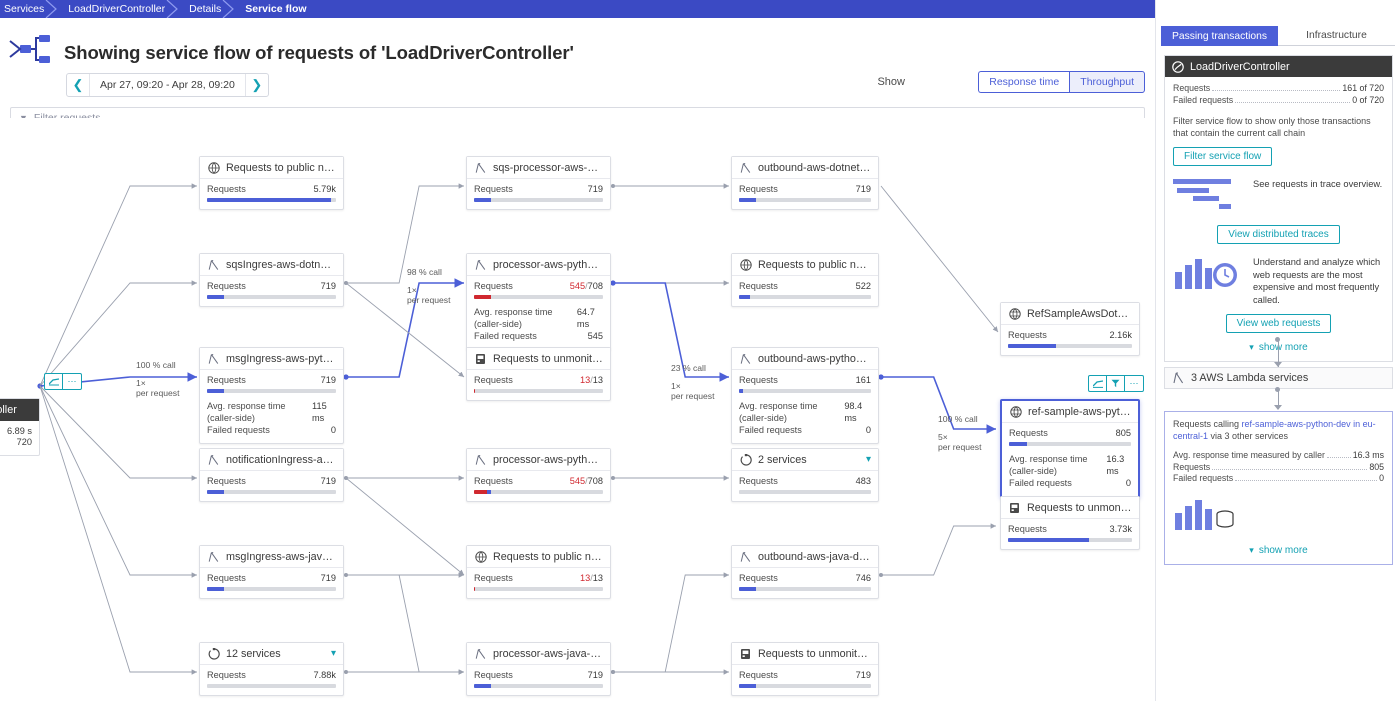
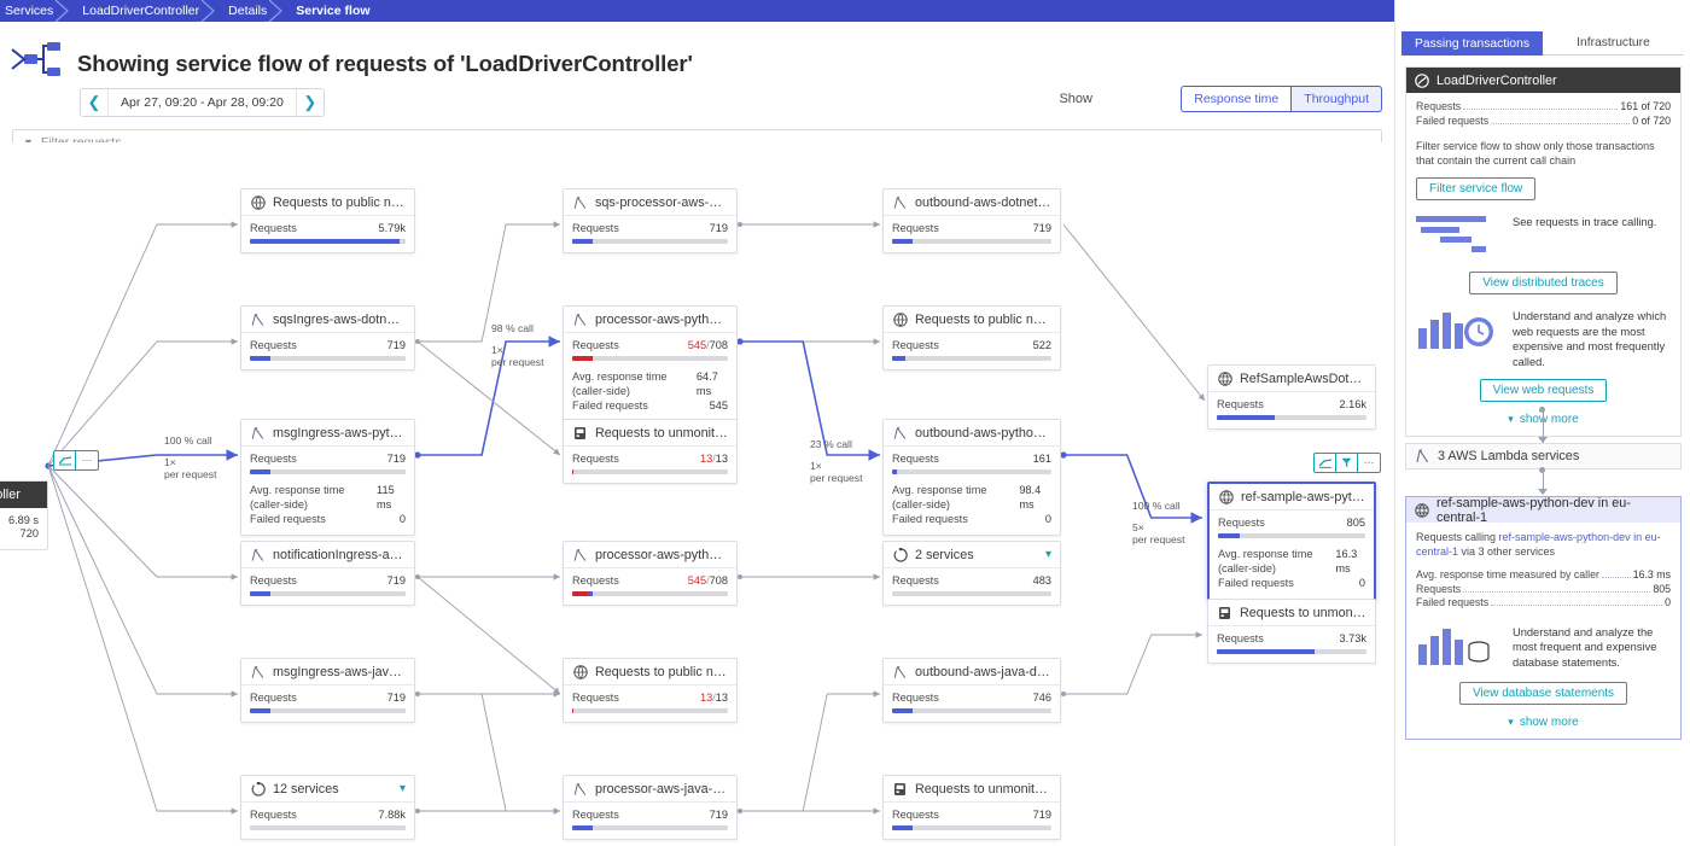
  Services
  LoadDriverController
  Details
  Service flow
  Showing service flow of requests of 'LoadDriverController'
  ❮
  Apr 27, 09:20 - Apr 28, 09:20
  ❯
  Show
  Response time
  Throughput
  6.89 s
  720
  ⋯
  Requests to public net
  Requests
  5.79k
  sqsIngres-aws-dotnet i
  Requests
  719
  msgIngress-aws-pytho
  Requests
  719
  Avg. response time (caller-side)
  115 ms
  Failed requests
  0
  notificationIngress-aws
  Requests
  719
  msgIngress-aws-java-d
  Requests
  719
  12 services
  ▾
  Requests
  7.88k
  sqs-processor-aws-dot
  Requests
  719
  processor-aws-python-
  Requests
  545/708
  Avg. response time (caller-side)
  64.7 ms
  Failed requests
  545
  Requests to unmonitor
  Requests
  13/13
  processor-aws-python-
  Requests
  545/708
  Requests to public net
  Requests
  13/13
  processor-aws-java-de
  Requests
  719
  outbound-aws-dotnet in
  Requests
  719
  Requests to public netw
  Requests
  522
  outbound-aws-python-d
  Requests
  161
  Avg. response time (caller-side)
  98.4 ms
  Failed requests
  0
  2 services
  ▾
  Requests
  483
  outbound-aws-java-dev
  Requests
  746
  Requests to unmonitore
  Requests
  719
  RefSampleAwsDotNe
  Requests
  2.16k
  ref-sample-aws-pytho
  Requests
  805
  Avg. response time (caller-side)
  16.3 ms
  Failed requests
  0
  ⋯
  Requests to unmonito
  Requests
  3.73k
  100 % call
  1×
  per request
  98 % call
  1×
  per request
  23 % call
  1×
  per request
  100 % call
  5×
  per request
  Passing transactions
  Infrastructure
  LoadDriverController
  Requests
  161 of 720
  Failed requests
  0 of 720
  Filter service flow to show only those transactions that contain the current call chain
  Filter service flow
- See requests in trace overview.
+ See requests in trace calling.
  View distributed traces
  Understand and analyze which web requests are the most expensive and most frequently called.
  View web requests
  ▾
  sho more
  3 AWS Lambda services
+ ref-sample-aws-python-dev in eu-central-1
  Requests calling ref-sample-aws-python-dev in eu-central-1 via 3 other services
  Avg. response time measured by caller
  16.3 ms
  Requests
  805
  Failed requests
  0
+ Understand and analyze the most frequent and expensive database statements.
+ View database statements
  ▾
  show more
